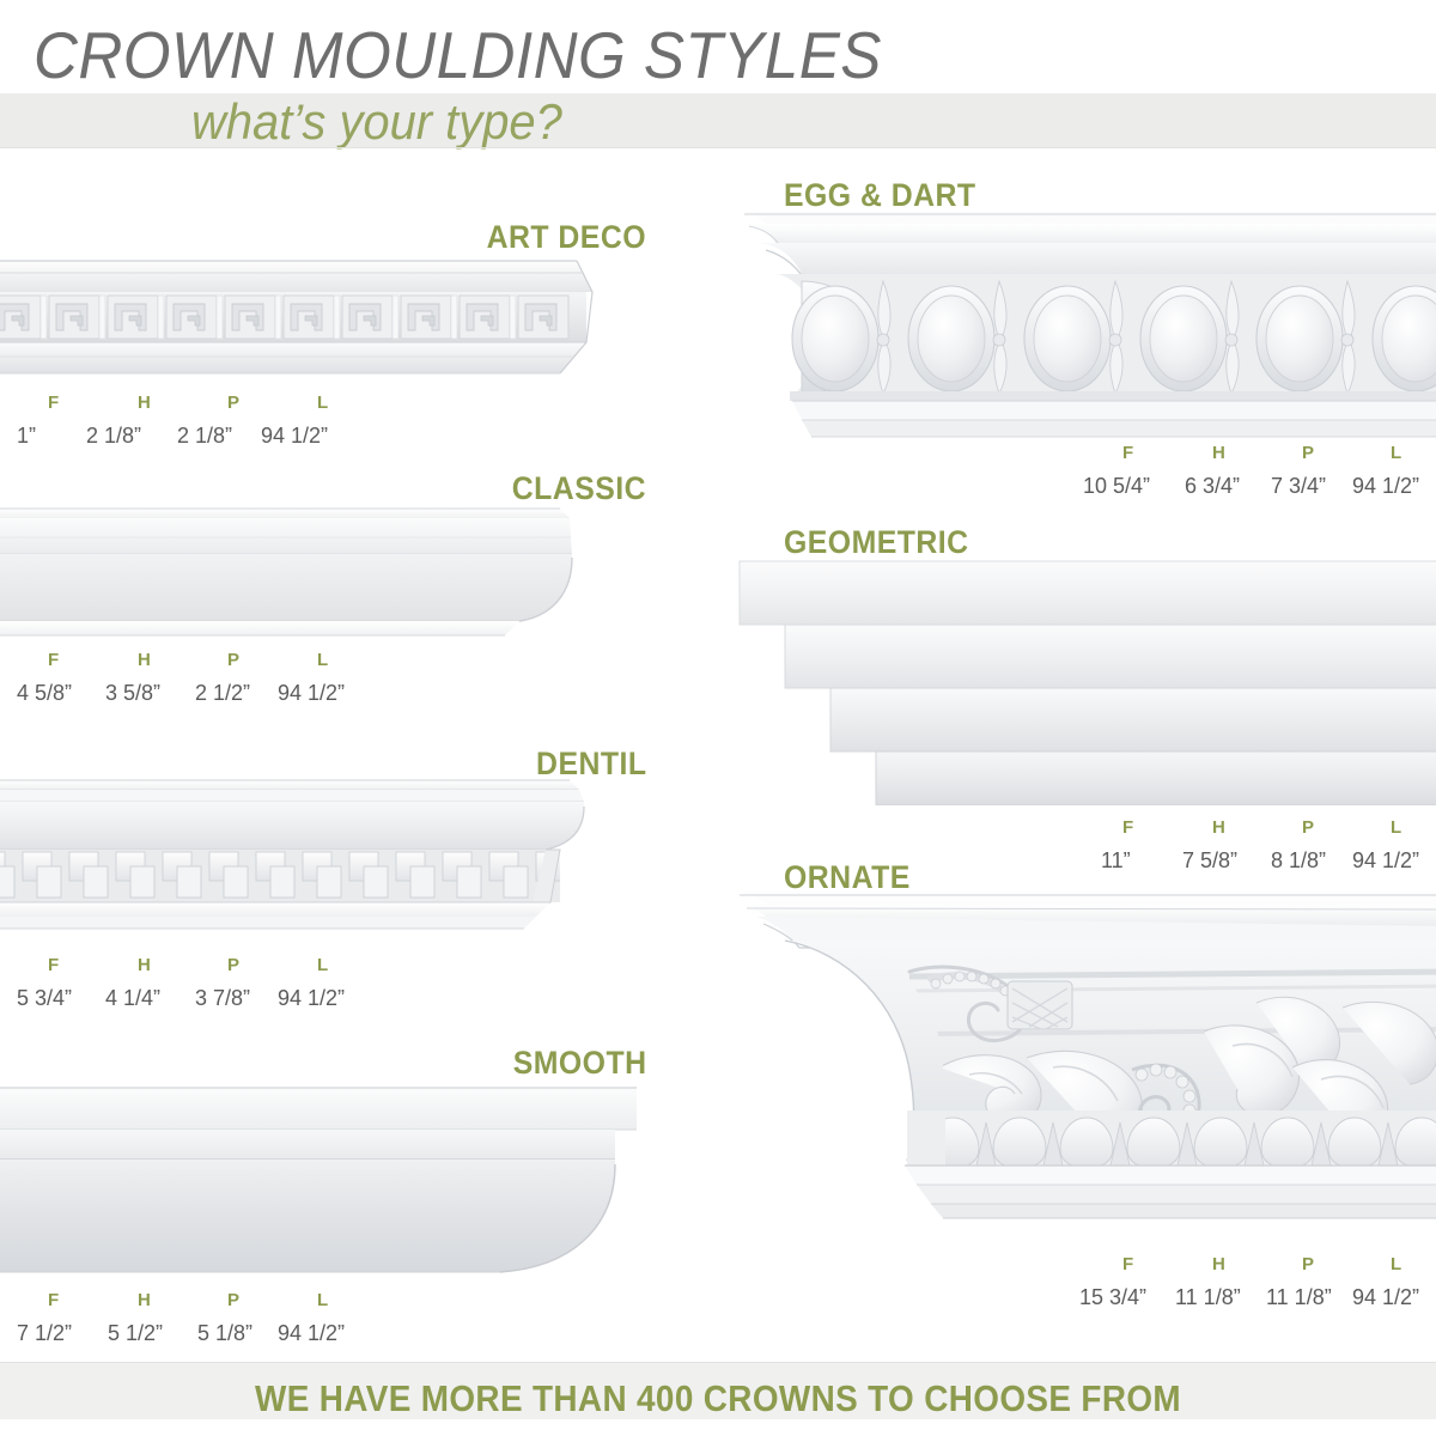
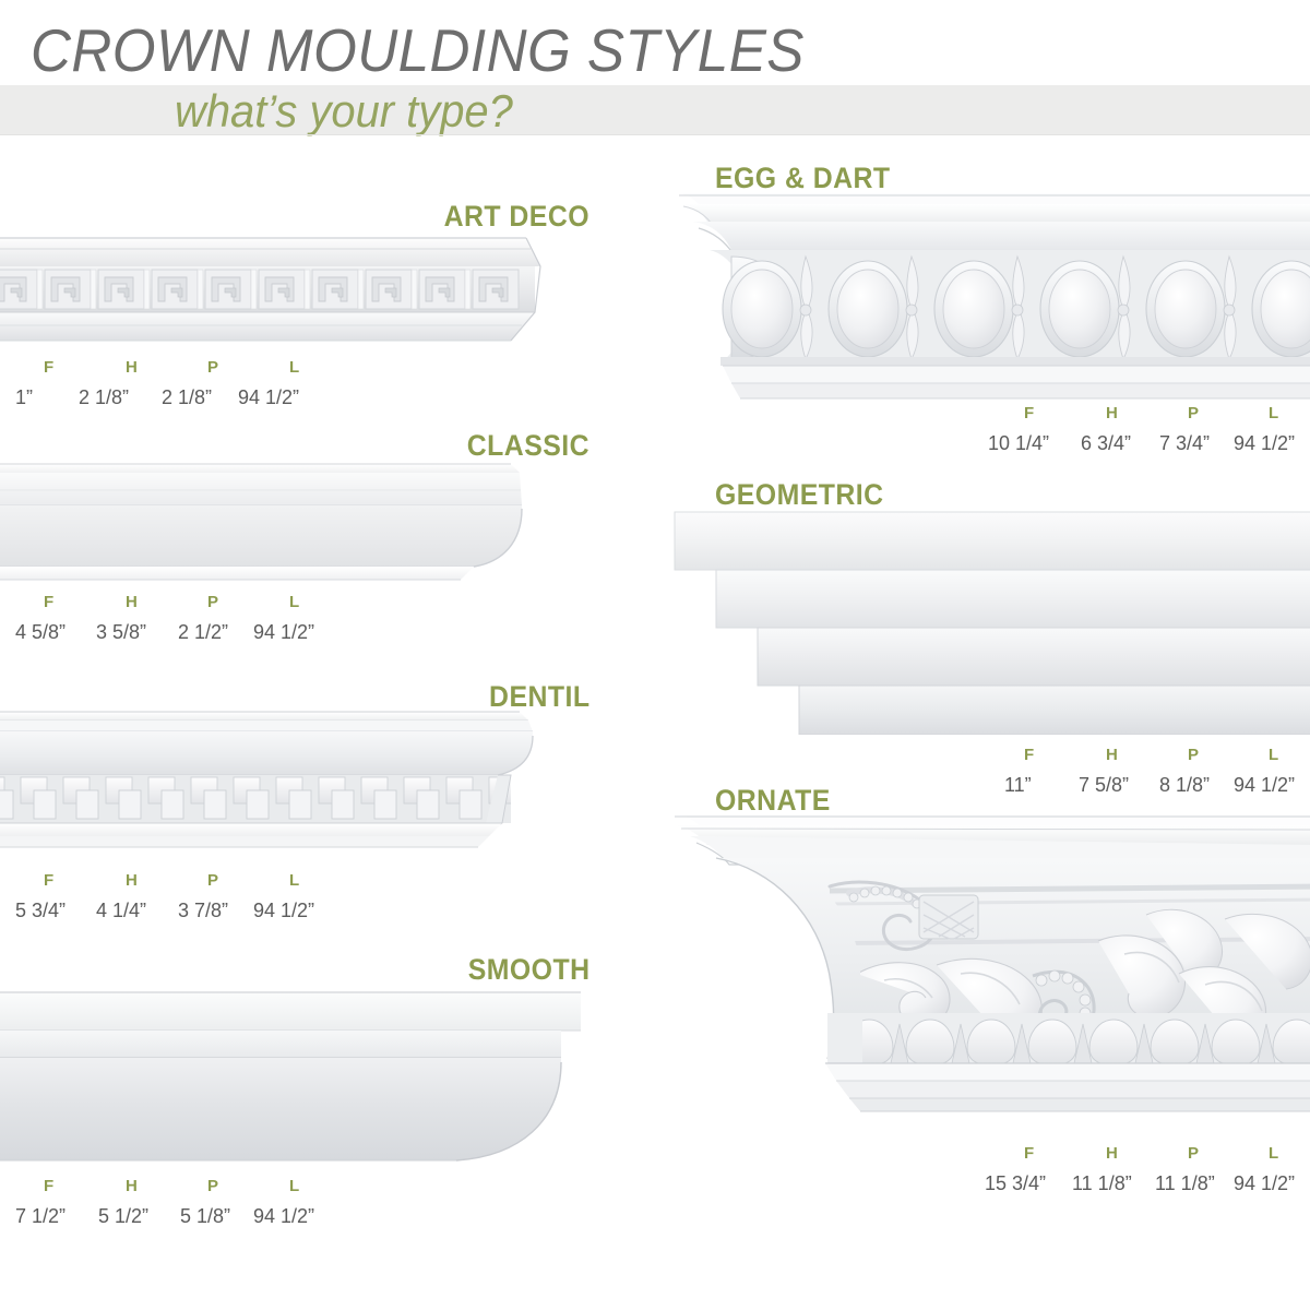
  CROWN MOULDING STYLES
  what’s your type?
  ART DECO
  F
  H
  P
  L
  1”
  2 1/8”
  2 1/8”
  94 1/2”
  CLASSIC
  F
  H
  P
  L
  4 5/8”
  3 5/8”
  2 1/2”
  94 1/2”
  DENTIL
  F
  H
  P
  L
  5 3/4”
  4 1/4”
  3 7/8”
  94 1/2”
  SMOOTH
  F
  H
  P
  L
  7 1/2”
  5 1/2”
  5 1/8”
  94 1/2”
  EGG & DART
  F
  H
  P
  L
- 10 5/4”
+ 10 1/4”
  6 3/4”
  7 3/4”
  94 1/2”
  GEOMETRIC
  F
  H
  P
  L
  11”
  7 5/8”
  8 1/8”
  94 1/2”
  ORNATE
  F
  H
  P
  L
  15 3/4”
  11 1/8”
  11 1/8”
  94 1/2”
- WE HAVE MORE THAN 400 CROWNS TO CHOOSE FROM
